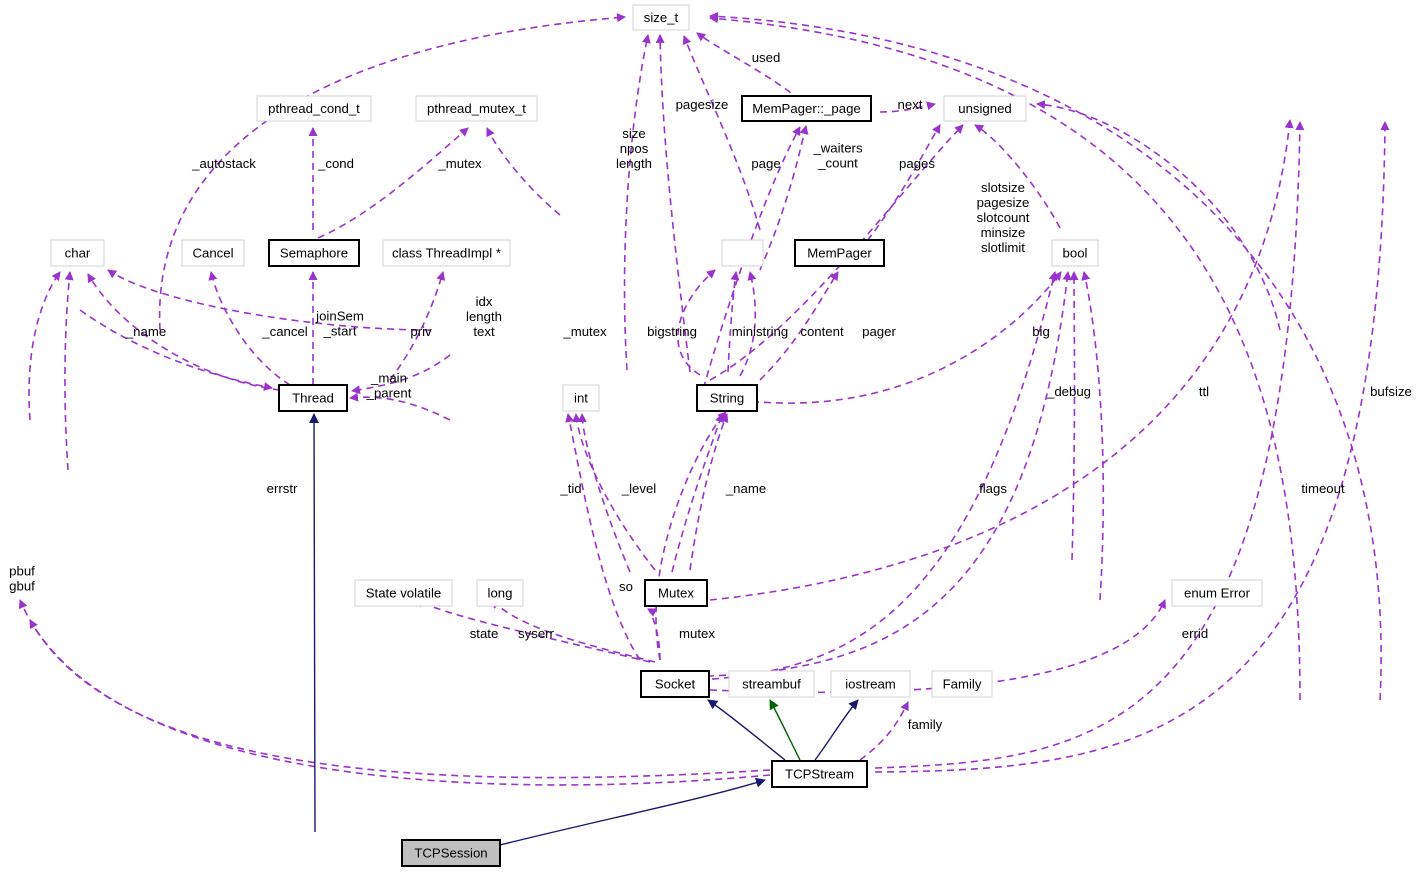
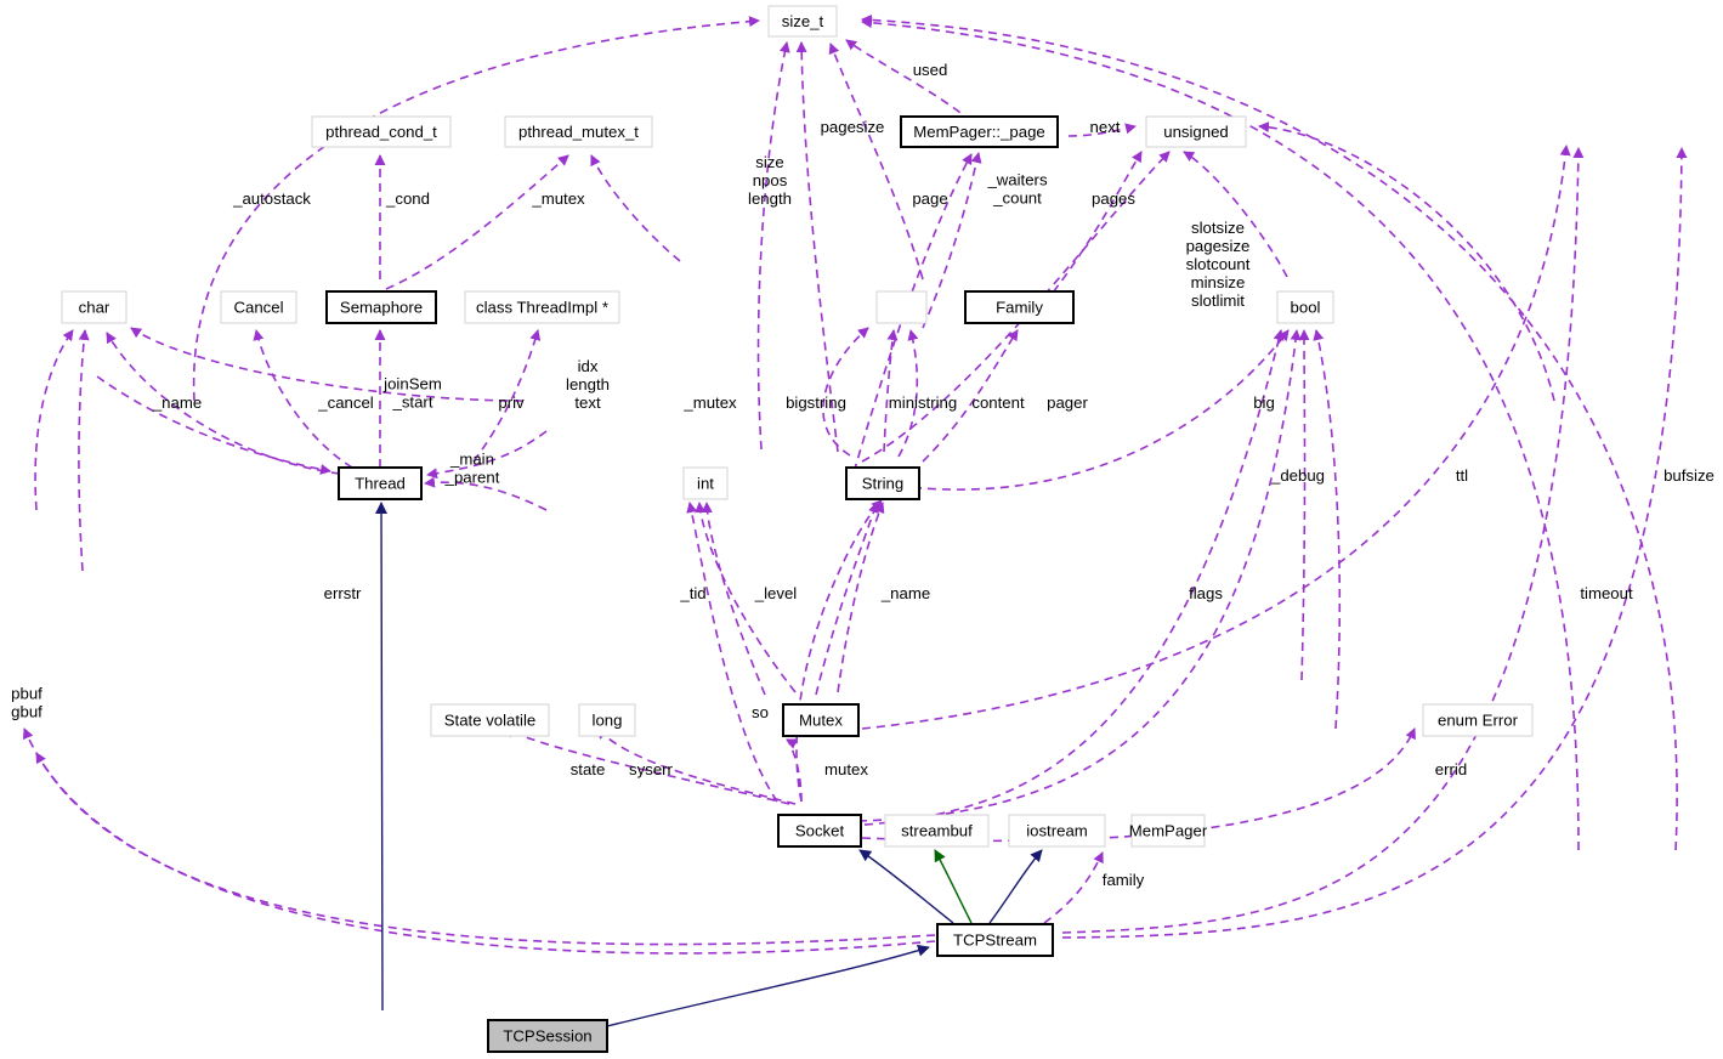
  size_t
  pthread_cond_t
  pthread_mutex_t
  MemPager::_page
  unsigned
  char
  Cancel
  Semaphore
  class ThreadImpl *
- MemPager
+ Family
  bool
  Thread
  int
  String
  State volatile
  long
  Mutex
  enum Error
  Socket
  streambuf
  iostream
- Family
+ MemPager
  TCPStream
  TCPSession
  used
  pagesize
  next
  _autostack
  _cond
  _mutex
  size npos length
  page
  _waiters _count
  pages
  slotsize pagesize slotcount minsize slotlimit
  _name
  _cancel
  joinSem _start
  priv
  idx length text
  _mutex
  bigstring
  ministring
  content
  pager
  big
  _main _parent
  _debug
  ttl
  bufsize
  errstr
  _tid
  _level
  _name
  flags
  timeout
  pbuf gbuf
  state
  syserr
  so
  mutex
  errid
  family
